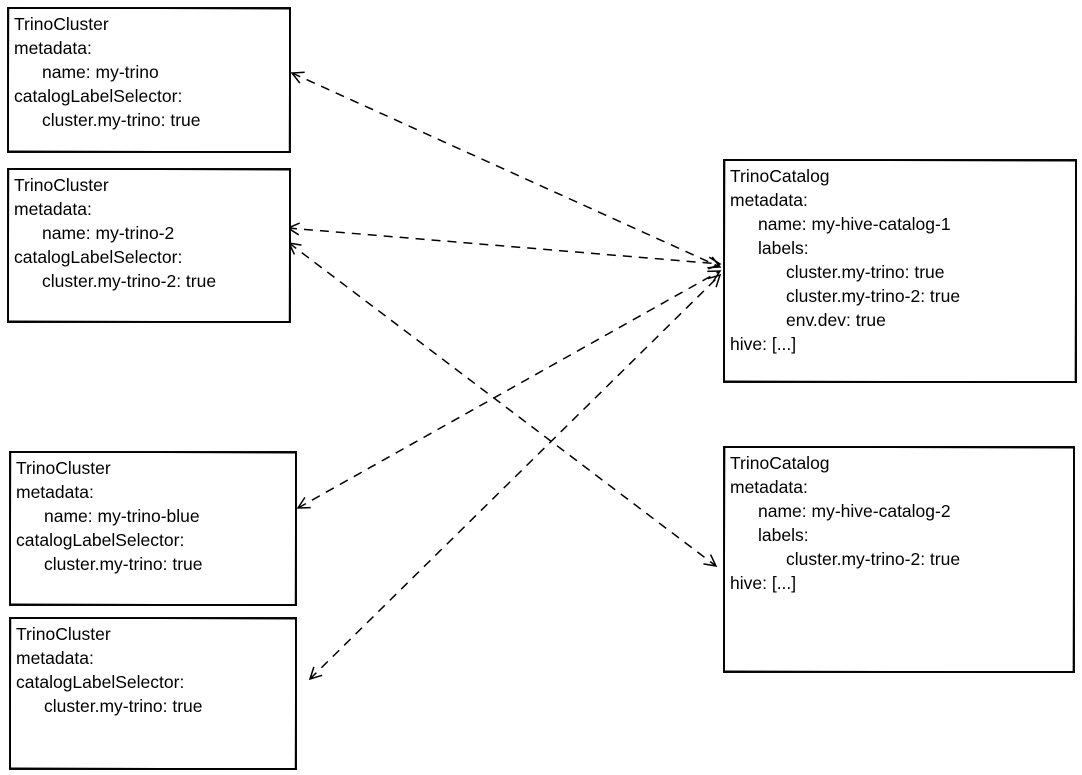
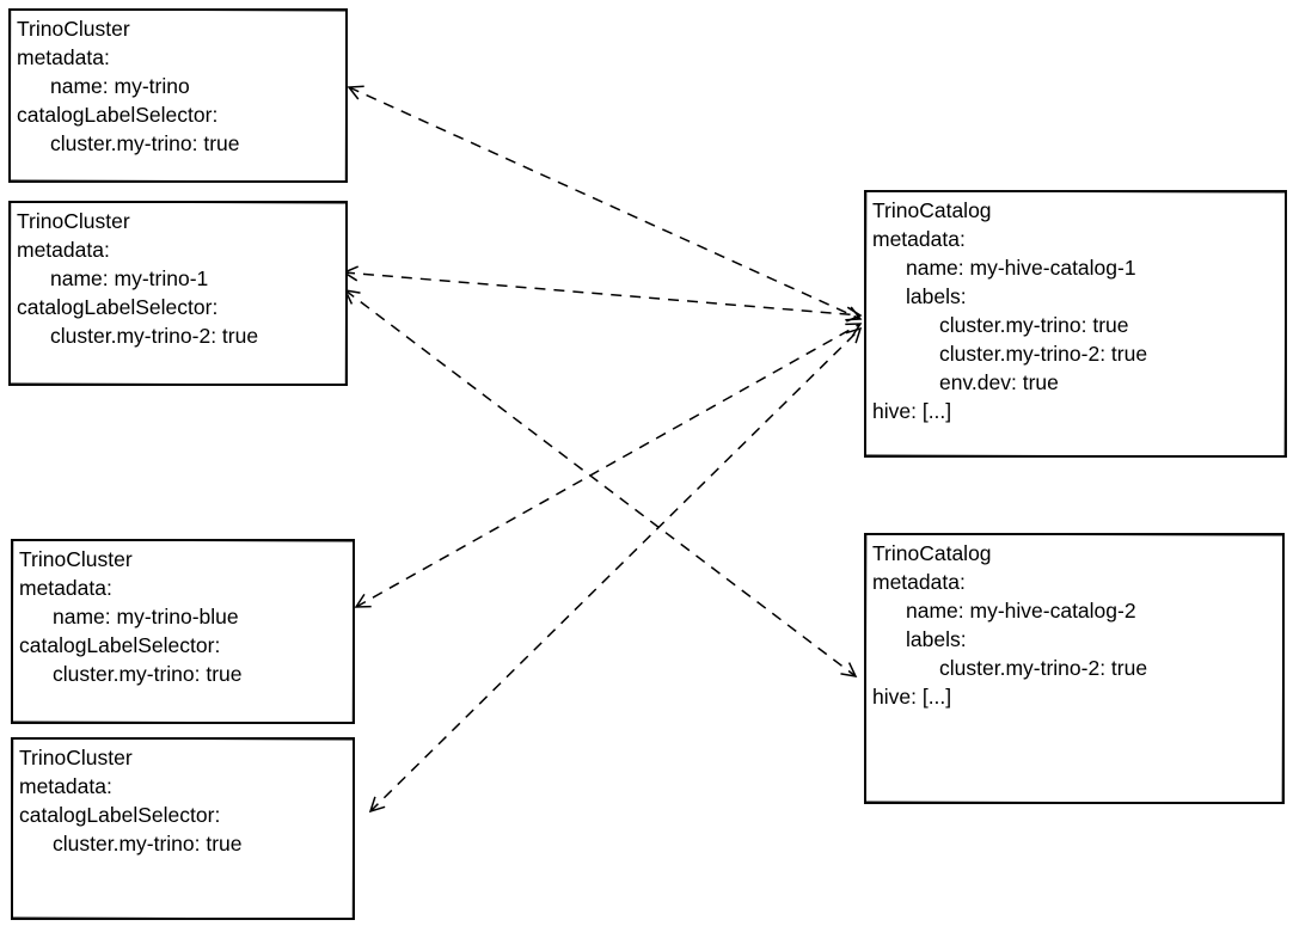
  TrinoCluster
  metadata:
  name: my-trino
  catalogLabelSelector:
  cluster.my-trino: true
  TrinoCluster
  metadata:
- name: my-trino-2
+ name: my-trino-1
  catalogLabelSelector:
  cluster.my-trino-2: true
  TrinoCluster
  metadata:
  name: my-trino-blue
  catalogLabelSelector:
  cluster.my-trino: true
  TrinoCluster
  metadata:
  catalogLabelSelector:
  cluster.my-trino: true
  TrinoCatalog
  metadata:
  name: my-hive-catalog-1
  labels:
  cluster.my-trino: true
  cluster.my-trino-2: true
  env.dev: true
  hive: [...]
  TrinoCatalog
  metadata:
  name: my-hive-catalog-2
  labels:
  cluster.my-trino-2: true
  hive: [...]
